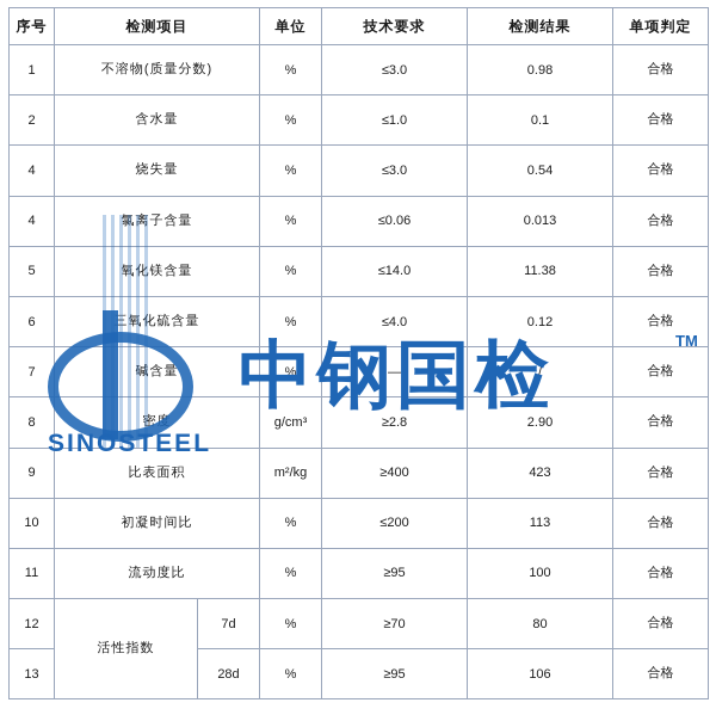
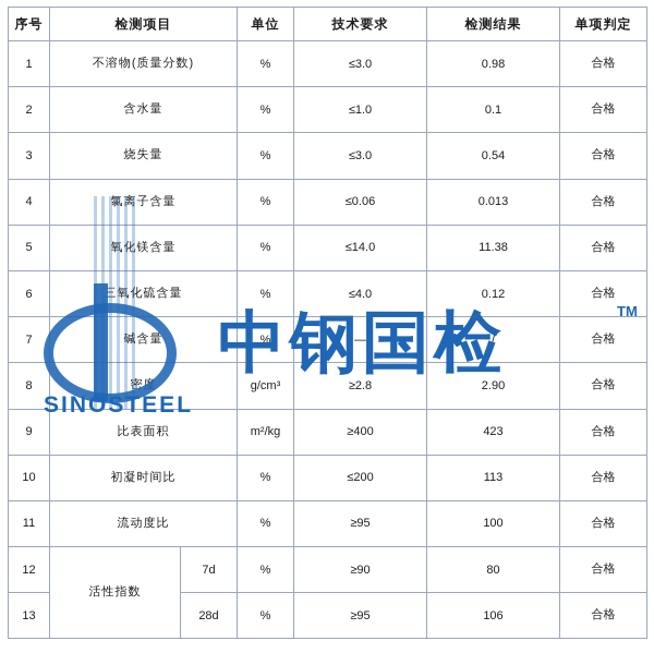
  序号	检测项目	单位	技术要求	检测结果	单项判定
  1	不溶物(质量分数)	%	≤3.0	0.98	合格
  2	含水量	%	≤1.0	0.1	合格
- 4	烧失量	%	≤3.0	0.54	合格
+ 3	烧失量	%	≤3.0	0.54	合格
  4	子含量	%	≤0.06	0.013	合格
  5	镁含量	%	≤14.0	11.38	合格
  6	硫含量	%	≤4.0	0.12	合格
  7	含量	%	—	/	合格
  8	度	g/cm³	≥2.8	2.90	合格
  9	比表面积	m²/kg	≥400	423	合格
  10	初凝时间比	%	≤200	113	合格
  11	流动度比	%	≥95	100	合格
- 12	活性指数	7d	%	≥70	80	合格
+ 12	活性指数	7d	%	≥90	80	合格
  13	28d	%	≥95	106	合格
  SINOSTEEL
  中钢国检
  TM
